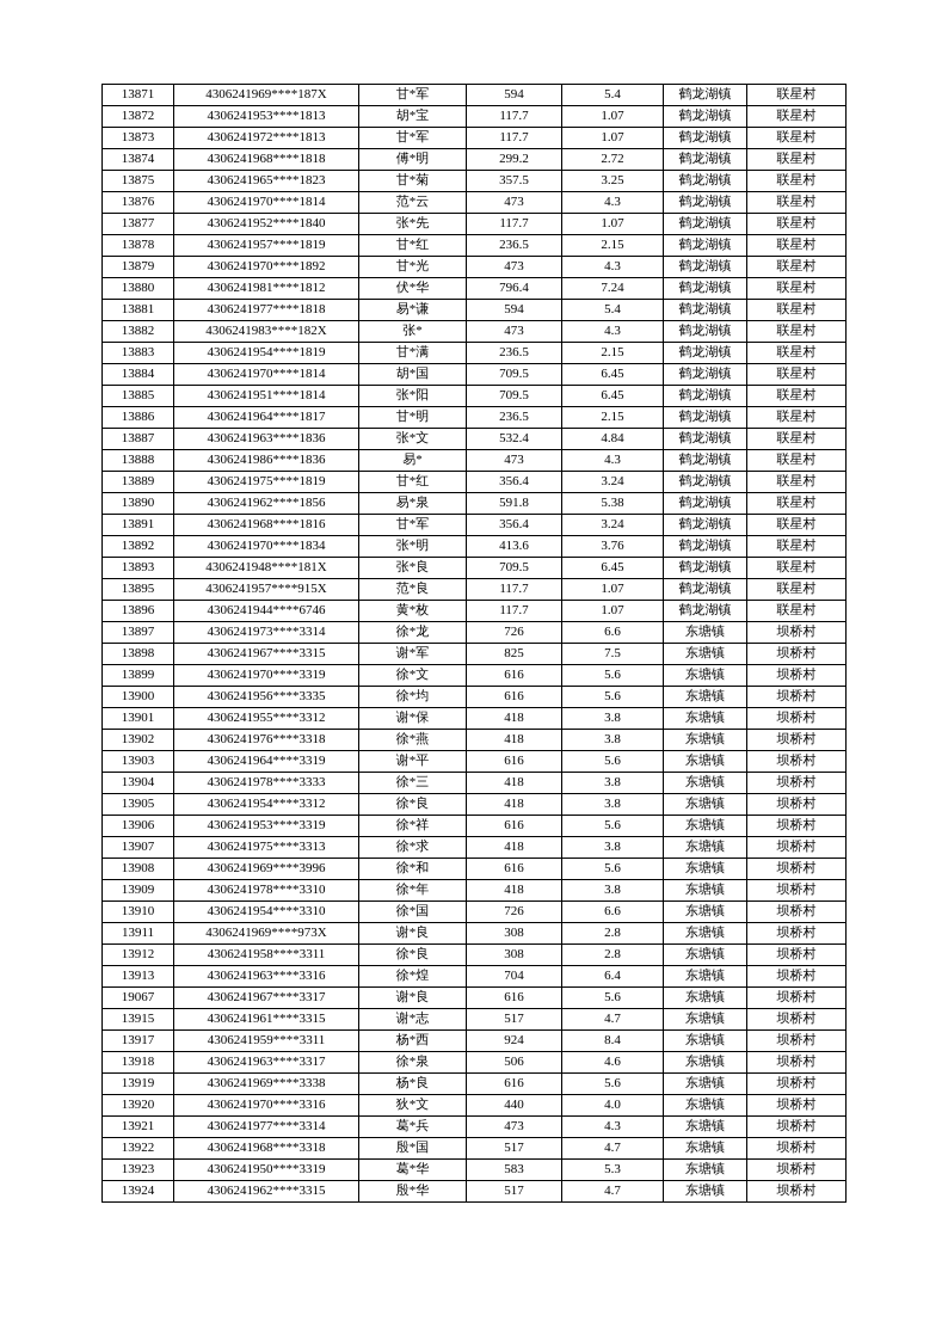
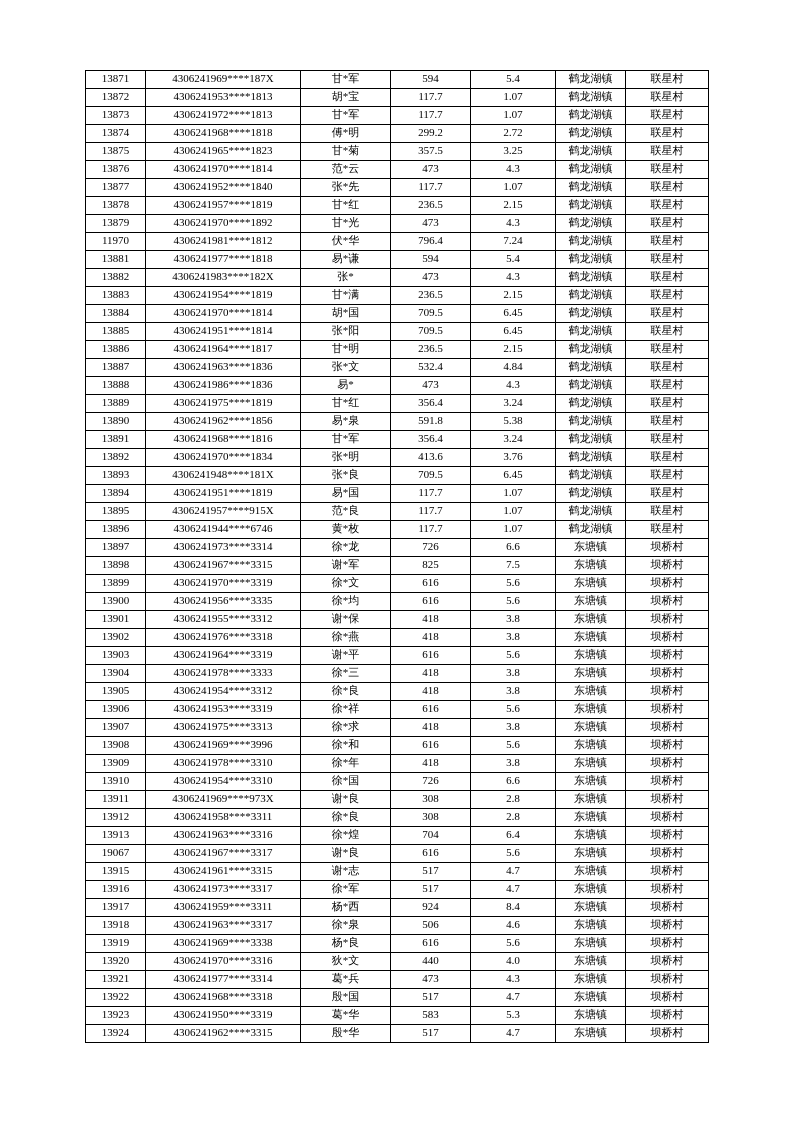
  13871	4306241969****187X	甘*军	594	5.4	鹤龙湖镇	联星村
  13872	4306241953****1813	胡*宝	117.7	1.07	鹤龙湖镇	联星村
  13873	4306241972****1813	甘*军	117.7	1.07	鹤龙湖镇	联星村
  13874	4306241968****1818	傅*明	299.2	2.72	鹤龙湖镇	联星村
  13875	4306241965****1823	甘*菊	357.5	3.25	鹤龙湖镇	联星村
  13876	4306241970****1814	范*云	473	4.3	鹤龙湖镇	联星村
  13877	4306241952****1840	张*先	117.7	1.07	鹤龙湖镇	联星村
  13878	4306241957****1819	甘*红	236.5	2.15	鹤龙湖镇	联星村
  13879	4306241970****1892	甘*光	473	4.3	鹤龙湖镇	联星村
- 13880	4306241981****1812	伏*华	796.4	7.24	鹤龙湖镇	联星村
+ 11970	4306241981****1812	伏*华	796.4	7.24	鹤龙湖镇	联星村
  13881	4306241977****1818	易*谦	594	5.4	鹤龙湖镇	联星村
  13882	4306241983****182X	张*	473	4.3	鹤龙湖镇	联星村
  13883	4306241954****1819	甘*满	236.5	2.15	鹤龙湖镇	联星村
  13884	4306241970****1814	胡*国	709.5	6.45	鹤龙湖镇	联星村
  13885	4306241951****1814	张*阳	709.5	6.45	鹤龙湖镇	联星村
  13886	4306241964****1817	甘*明	236.5	2.15	鹤龙湖镇	联星村
  13887	4306241963****1836	张*文	532.4	4.84	鹤龙湖镇	联星村
  13888	4306241986****1836	易*	473	4.3	鹤龙湖镇	联星村
  13889	4306241975****1819	甘*红	356.4	3.24	鹤龙湖镇	联星村
  13890	4306241962****1856	易*泉	591.8	5.38	鹤龙湖镇	联星村
  13891	4306241968****1816	甘*军	356.4	3.24	鹤龙湖镇	联星村
  13892	4306241970****1834	张*明	413.6	3.76	鹤龙湖镇	联星村
  13893	4306241948****181X	张*良	709.5	6.45	鹤龙湖镇	联星村
+ 13894	4306241951****1819	易*国	117.7	1.07	鹤龙湖镇	联星村
  13895	4306241957****915X	范*良	117.7	1.07	鹤龙湖镇	联星村
  13896	4306241944****6746	黄*枚	117.7	1.07	鹤龙湖镇	联星村
  13897	4306241973****3314	徐*龙	726	6.6	东塘镇	坝桥村
  13898	4306241967****3315	谢*军	825	7.5	东塘镇	坝桥村
  13899	4306241970****3319	徐*文	616	5.6	东塘镇	坝桥村
  13900	4306241956****3335	徐*均	616	5.6	东塘镇	坝桥村
  13901	4306241955****3312	谢*保	418	3.8	东塘镇	坝桥村
  13902	4306241976****3318	徐*燕	418	3.8	东塘镇	坝桥村
  13903	4306241964****3319	谢*平	616	5.6	东塘镇	坝桥村
  13904	4306241978****3333	徐*三	418	3.8	东塘镇	坝桥村
  13905	4306241954****3312	徐*良	418	3.8	东塘镇	坝桥村
  13906	4306241953****3319	徐*祥	616	5.6	东塘镇	坝桥村
  13907	4306241975****3313	徐*求	418	3.8	东塘镇	坝桥村
  13908	4306241969****3996	徐*和	616	5.6	东塘镇	坝桥村
  13909	4306241978****3310	徐*年	418	3.8	东塘镇	坝桥村
  13910	4306241954****3310	徐*国	726	6.6	东塘镇	坝桥村
  13911	4306241969****973X	谢*良	308	2.8	东塘镇	坝桥村
  13912	4306241958****3311	徐*良	308	2.8	东塘镇	坝桥村
  13913	4306241963****3316	徐*煌	704	6.4	东塘镇	坝桥村
  19067	4306241967****3317	谢*良	616	5.6	东塘镇	坝桥村
  13915	4306241961****3315	谢*志	517	4.7	东塘镇	坝桥村
+ 13916	4306241973****3317	徐*军	517	4.7	东塘镇	坝桥村
  13917	4306241959****3311	杨*西	924	8.4	东塘镇	坝桥村
  13918	4306241963****3317	徐*泉	506	4.6	东塘镇	坝桥村
  13919	4306241969****3338	杨*良	616	5.6	东塘镇	坝桥村
  13920	4306241970****3316	狄*文	440	4.0	东塘镇	坝桥村
  13921	4306241977****3314	葛*兵	473	4.3	东塘镇	坝桥村
  13922	4306241968****3318	殷*国	517	4.7	东塘镇	坝桥村
  13923	4306241950****3319	葛*华	583	5.3	东塘镇	坝桥村
  13924	4306241962****3315	殷*华	517	4.7	东塘镇	坝桥村
